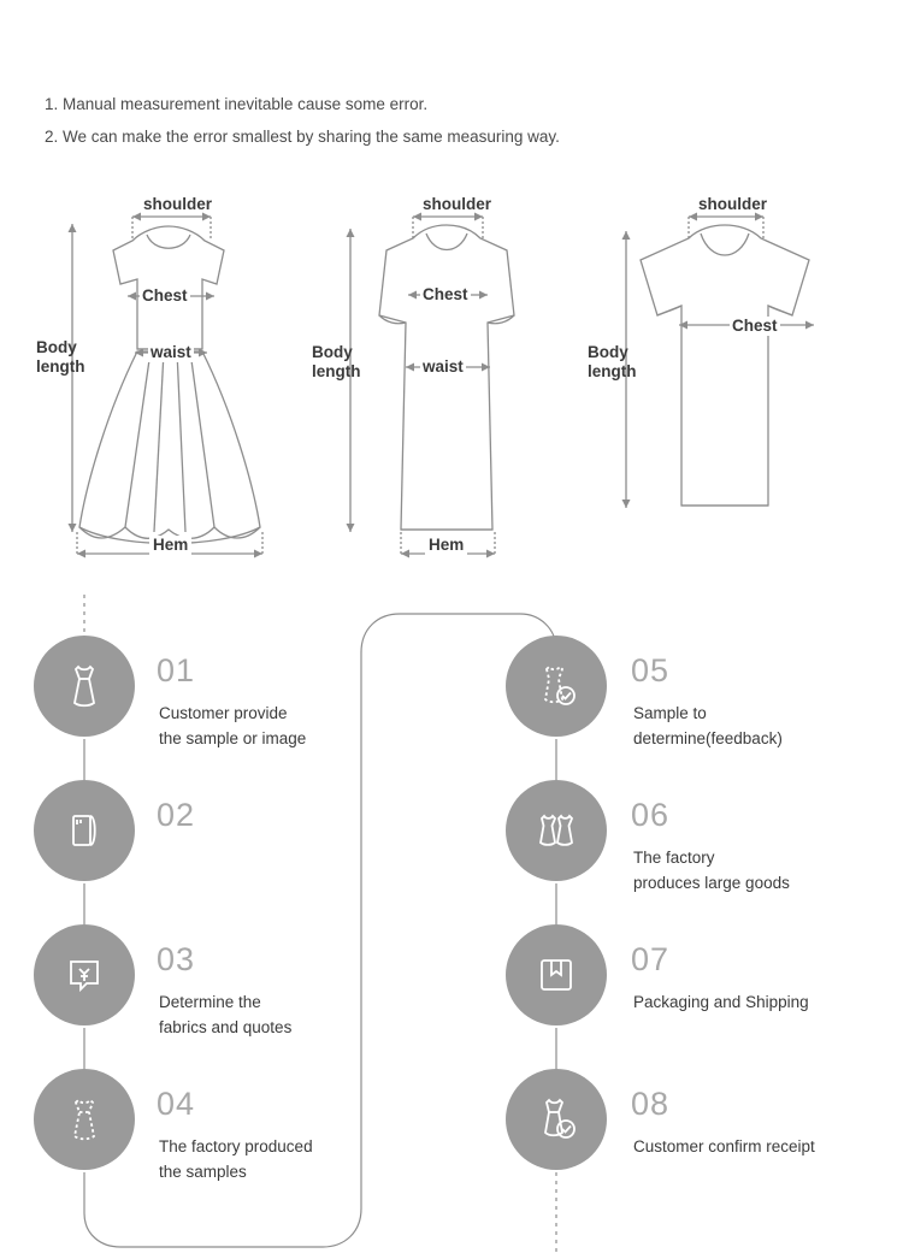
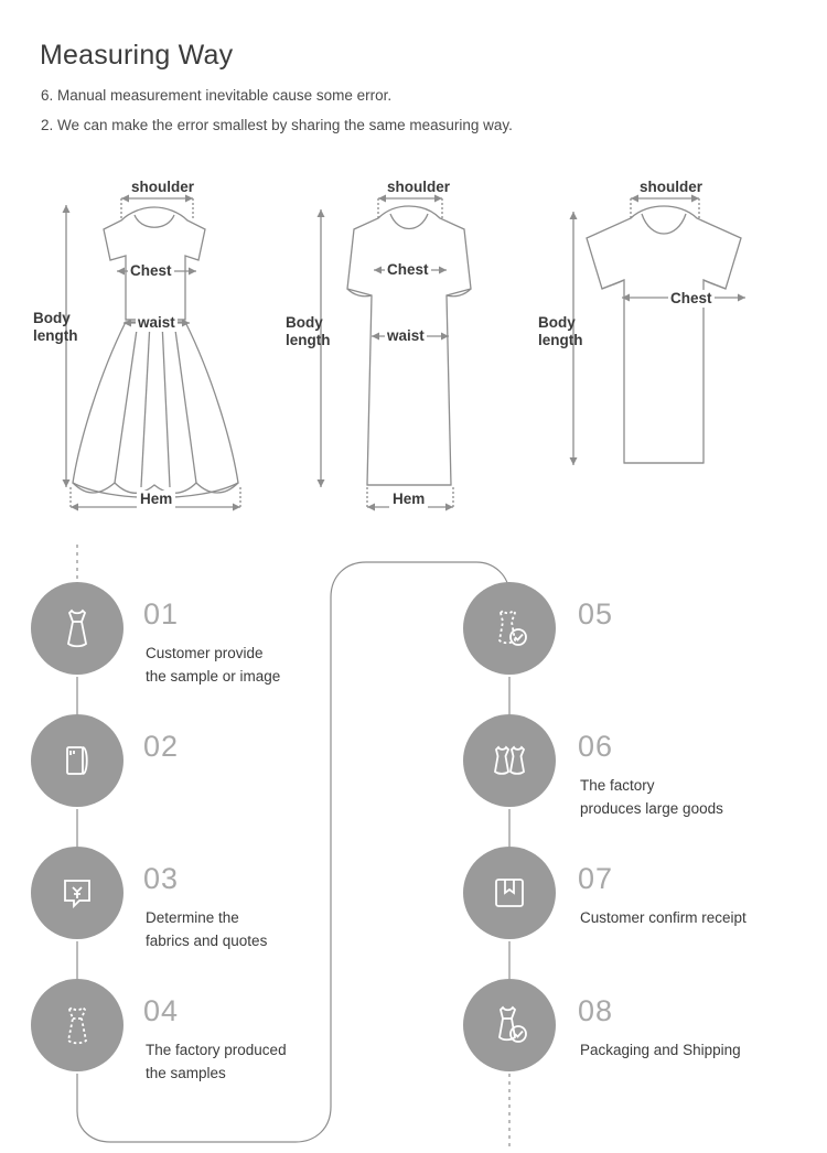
+ Measuring Way
- 1. Manual measurement inevitable cause some error.
+ 6. Manual measurement inevitable cause some error.
  2. We can make the error smallest by sharing the same measuring way.
  shoulder
  Chest
  waist
  Body
  length
  Hem
  shoulder
  Chest
  waist
  Body
  length
  Hem
  shoulder
  Chest
  Body
  length
  01
  Customer provide
  the sample or image
  02
  03
  Determine the
  fabrics and quotes
  04
  The factory produced
  the samples
  05
- Sample to
- determine(feedback)
  06
  The factory
  produces large goods
  07
- Packaging and Shipping
+ Customer confirm receipt
  08
- Customer confirm receipt
+ Packaging and Shipping
